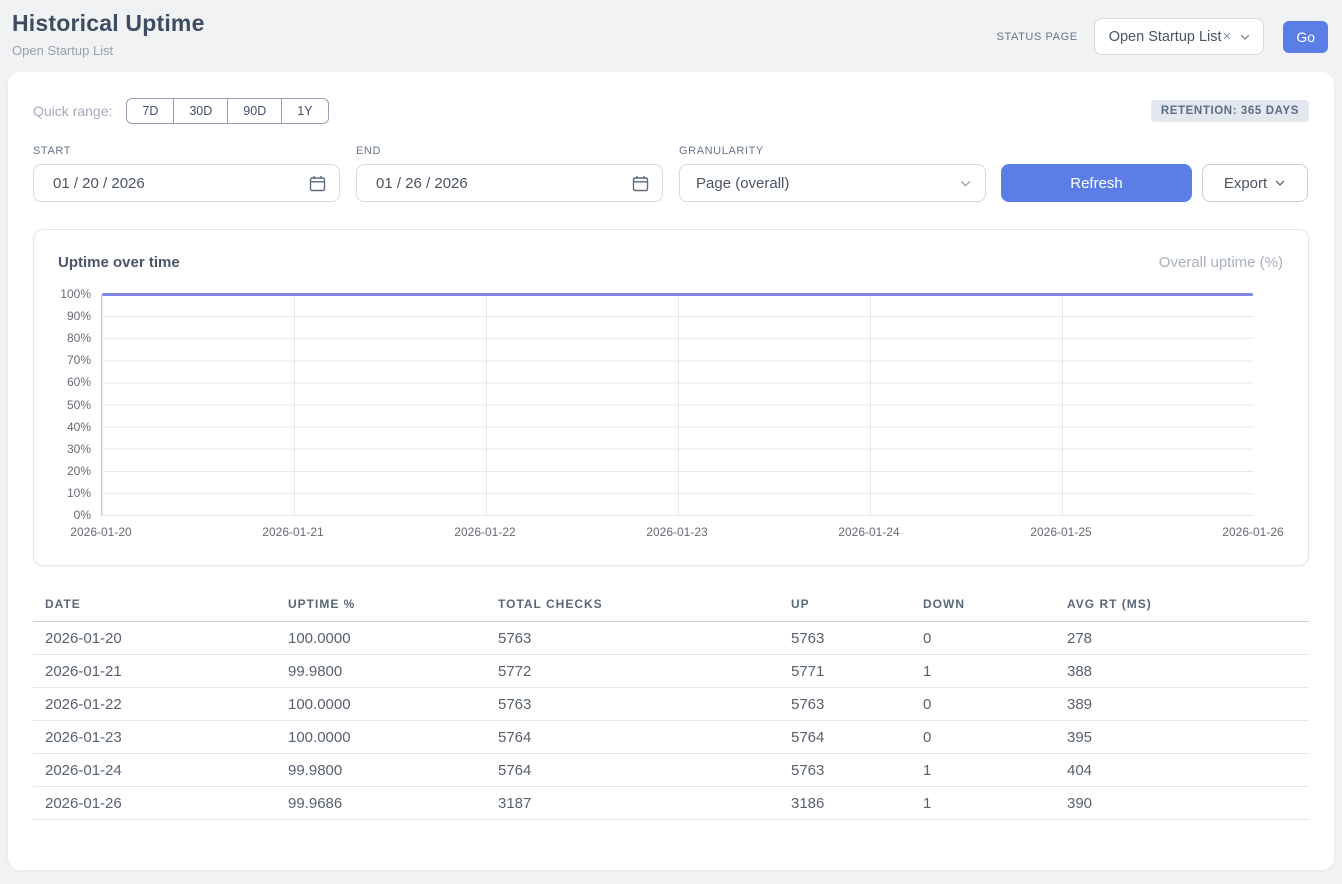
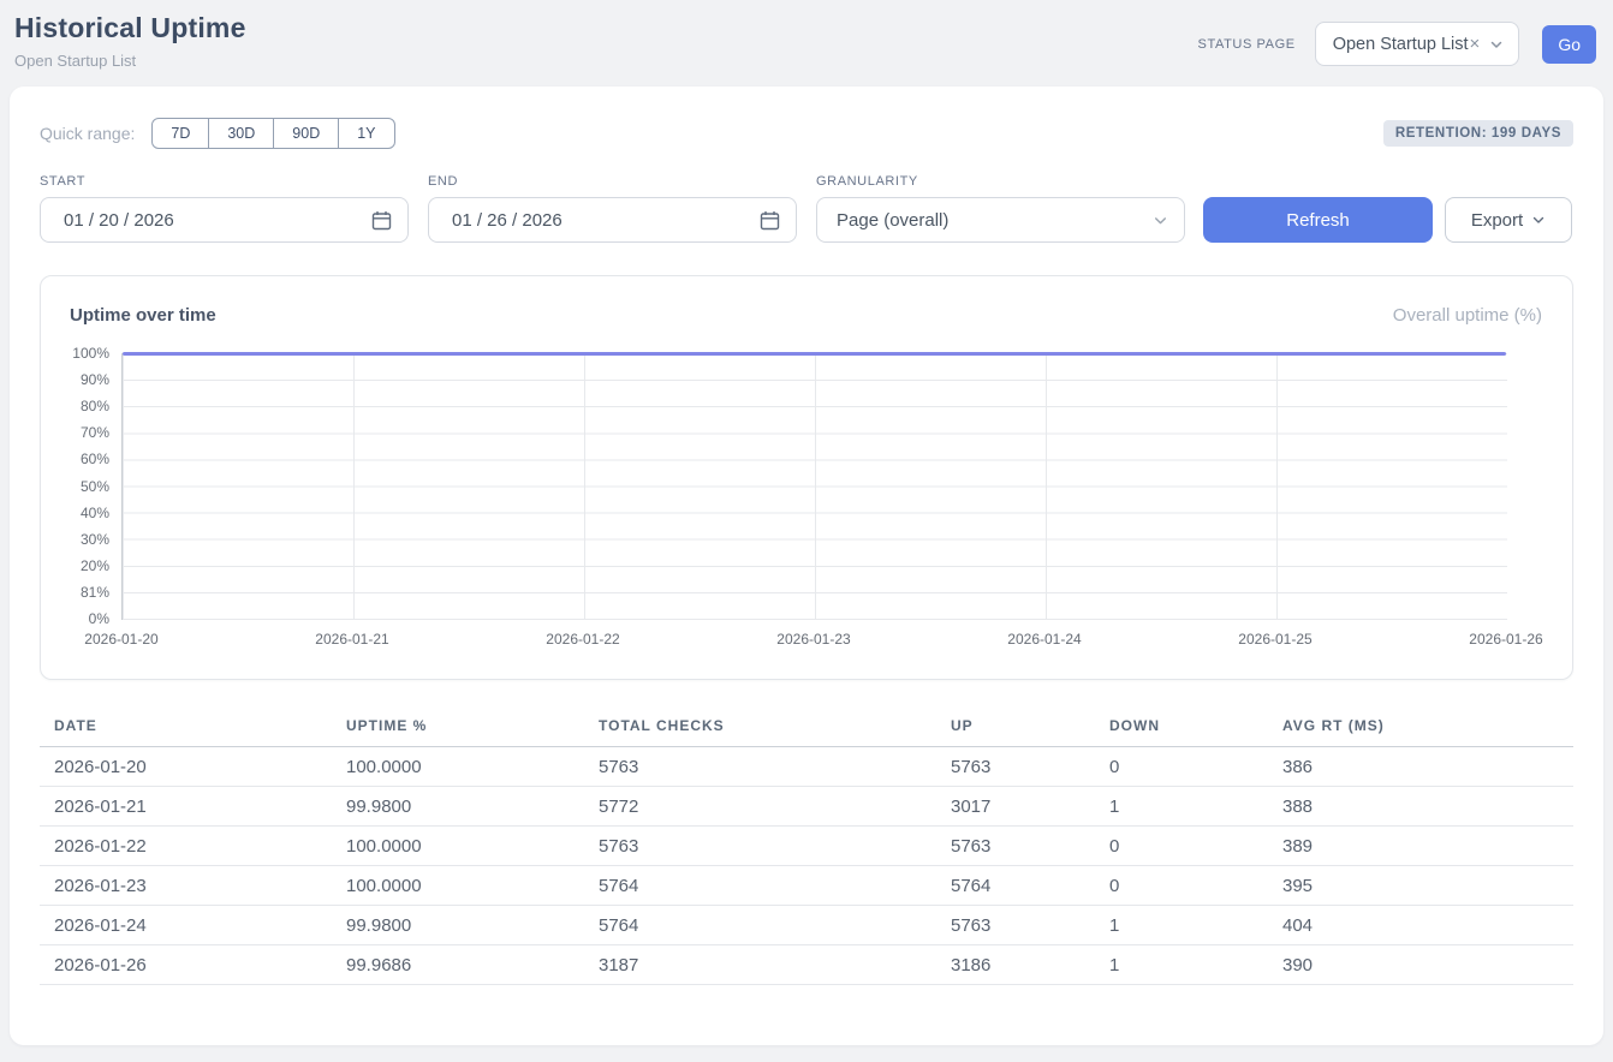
  Historical Uptime
  Open Startup List
  STATUS PAGE
  Open Startup List
  ×
  Go
  Quick range:
  7D
  30D
  90D
  1Y
- RETENTION: 365 DAYS
+ RETENTION: 199 DAYS
  START
  01 / 20 / 2026
  END
  01 / 26 / 2026
  GRANULARITY
  Page (overall)
  Refresh
  Export
  Uptime over time
  Overall uptime (%)
  100%
  90%
  80%
  70%
  60%
  50%
  40%
  30%
  20%
- 10%
+ 81%
  0%
  2026-01-20
  2026-01-21
  2026-01-22
  2026-01-23
  2026-01-24
  2026-01-25
  2026-01-26
  DATE	UPTIME %	TOTAL CHECKS	UP	DOWN	AVG RT (MS)
- 2026-01-20	100.0000	5763	5763	0	278
+ 2026-01-20	100.0000	5763	5763	0	386
- 2026-01-21	99.9800	5772	5771	1	388
+ 2026-01-21	99.9800	5772	3017	1	388
  2026-01-22	100.0000	5763	5763	0	389
  2026-01-23	100.0000	5764	5764	0	395
  2026-01-24	99.9800	5764	5763	1	404
  2026-01-26	99.9686	3187	3186	1	390
